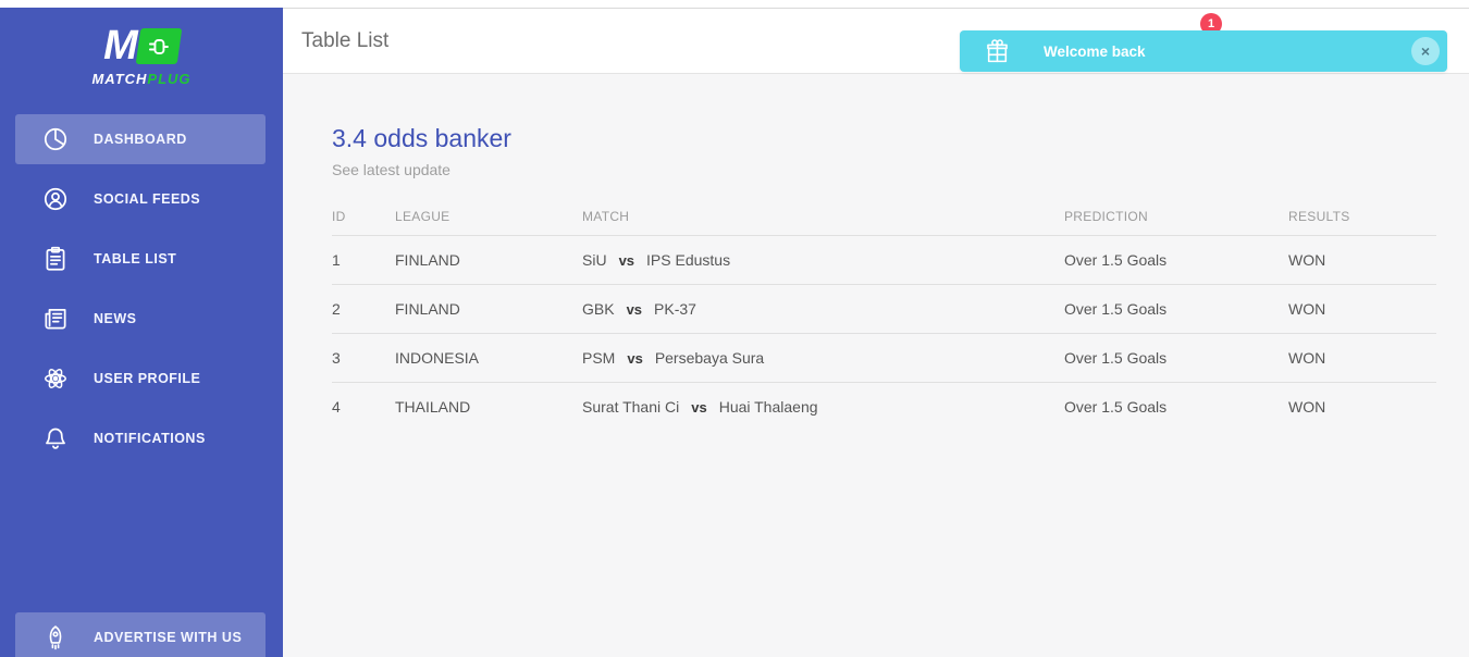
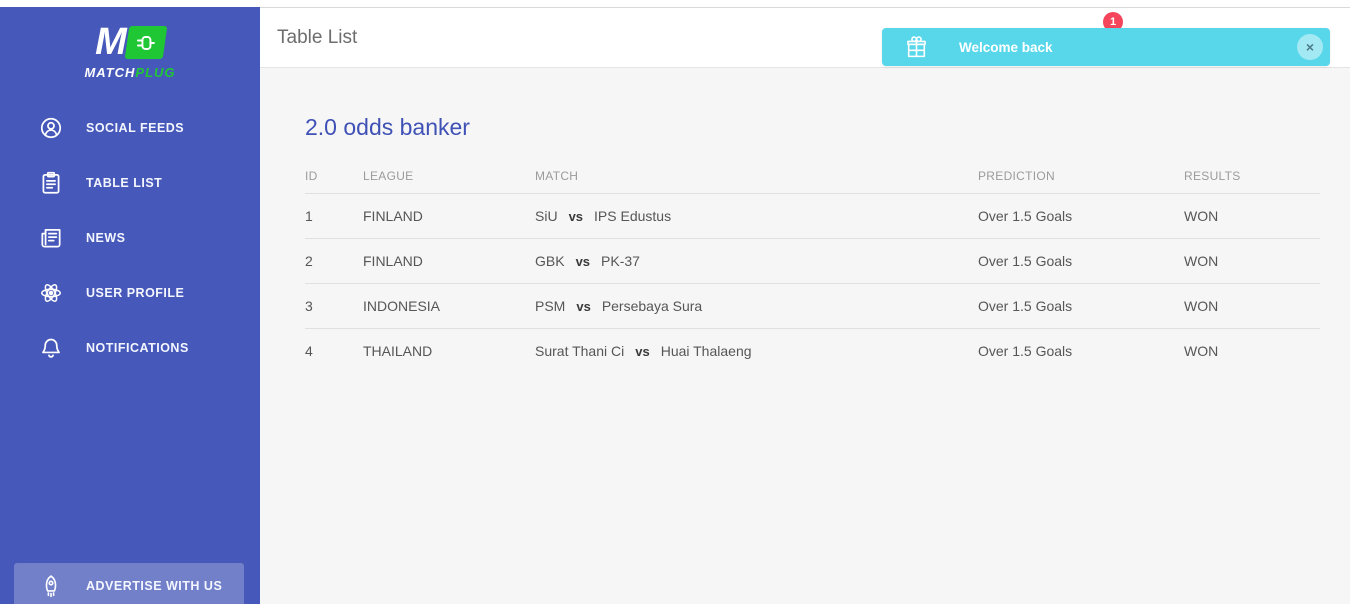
  M
  MATCHPLUG
- DASHBOARD
  SOCIAL FEEDS
  TABLE LIST
  NEWS
  USER PROFILE
  NOTIFICATIONS
  ADVERTISE WITH US
  Table List
  1
  Welcome back
  ×
- 3.4 odds banker
+ 2.0 odds banker
- See latest update
  ID	LEAGUE	MATCH	PREDICTION	RESULTS
  1	FINLAND	SiU vs IPS Edustus	Over 1.5 Goals	WON
  2	FINLAND	GBK vs PK-37	Over 1.5 Goals	WON
  3	INDONESIA	PSM vs Persebaya Sura	Over 1.5 Goals	WON
  4	THAILAND	Surat Thani Ci vs Huai Thalaeng	Over 1.5 Goals	WON
